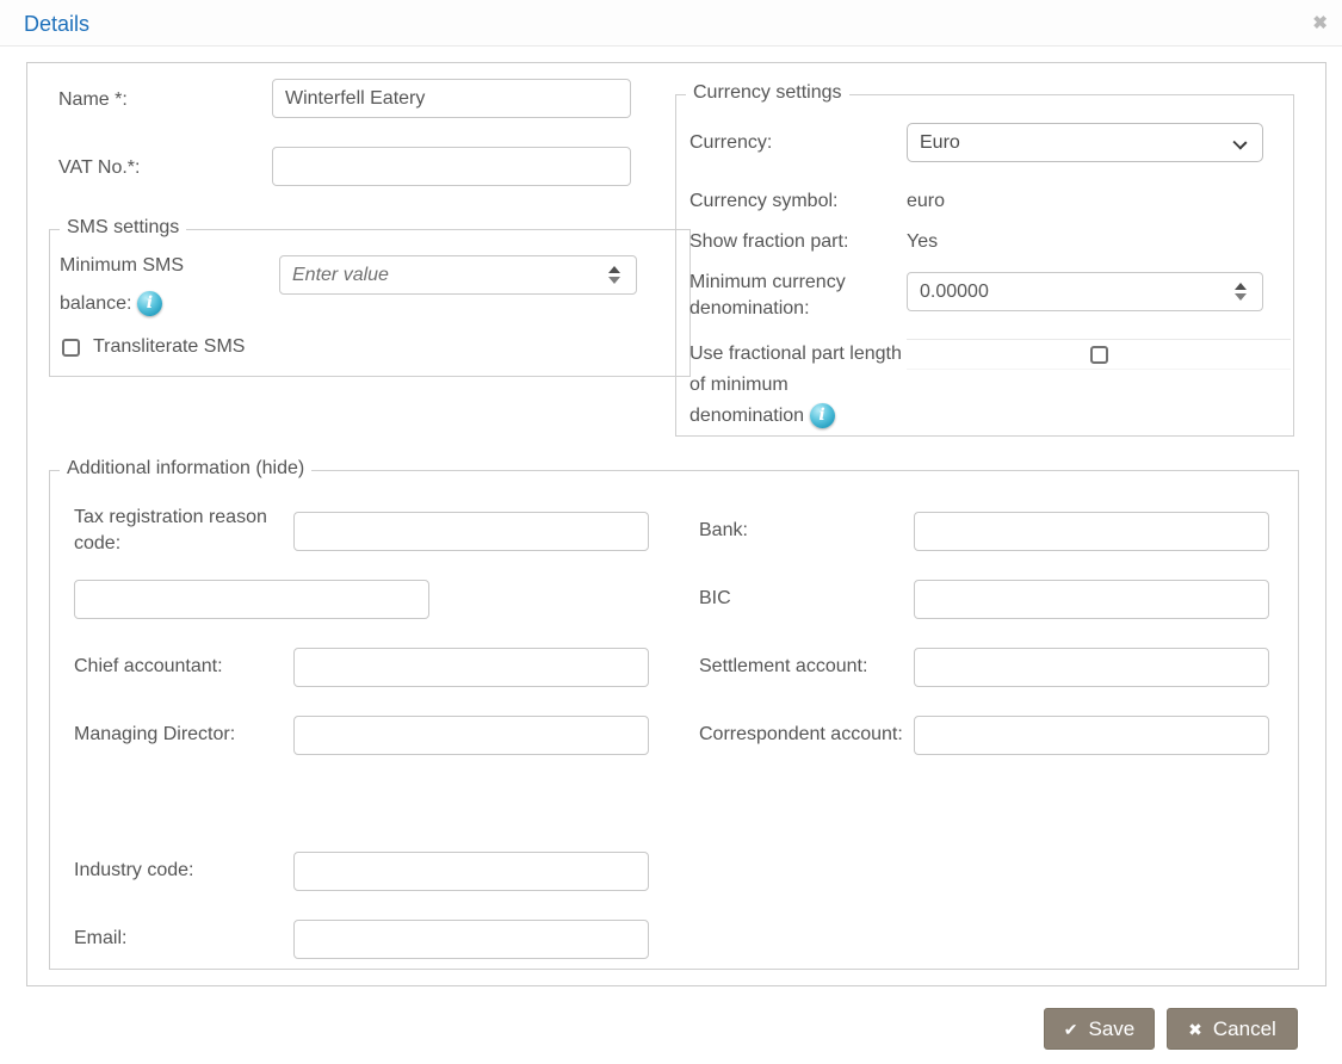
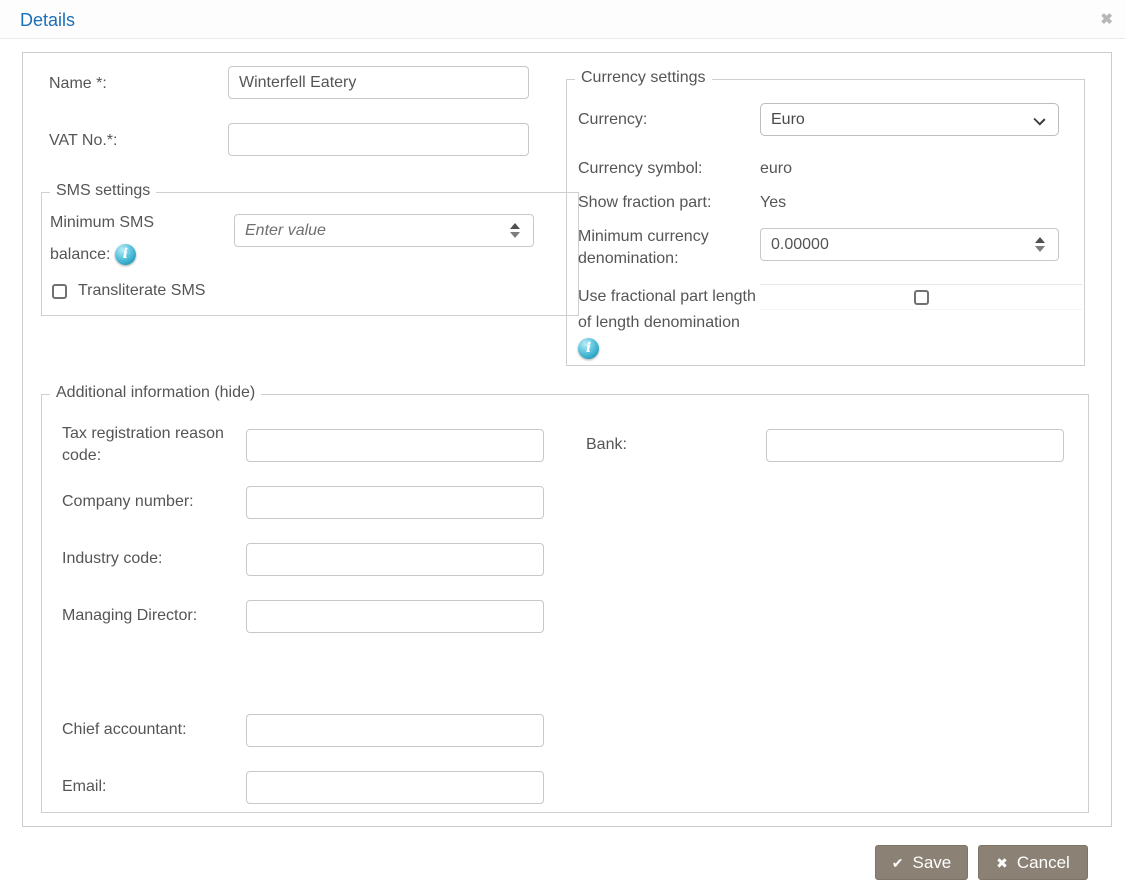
  Details
  ✖
  Name *:
  Winterfell Eatery
  VAT No.*:
  SMS settings
  Minimum SMS balance: i
  Enter value
  Transliterate SMS
  Currency settings
  Currency:
  Euro
  Currency symbol:
  euro
  Show fraction part:
  Yes
  Minimum currency denomination:
  0.00000
- Use fractional part length of minimum denomination i
+ Use fractional part length of length denomination i
  Additional information (hide)
  Tax registration reason code:
+ Company number:
- Chief accountant:
+ Industry code:
  Managing Director:
- Industry code:
+ Chief accountant:
  Email:
  Bank:
- BIC
- Settlement account:
- Correspondent account:
  ✔
  Save
  ✖
  Cancel
